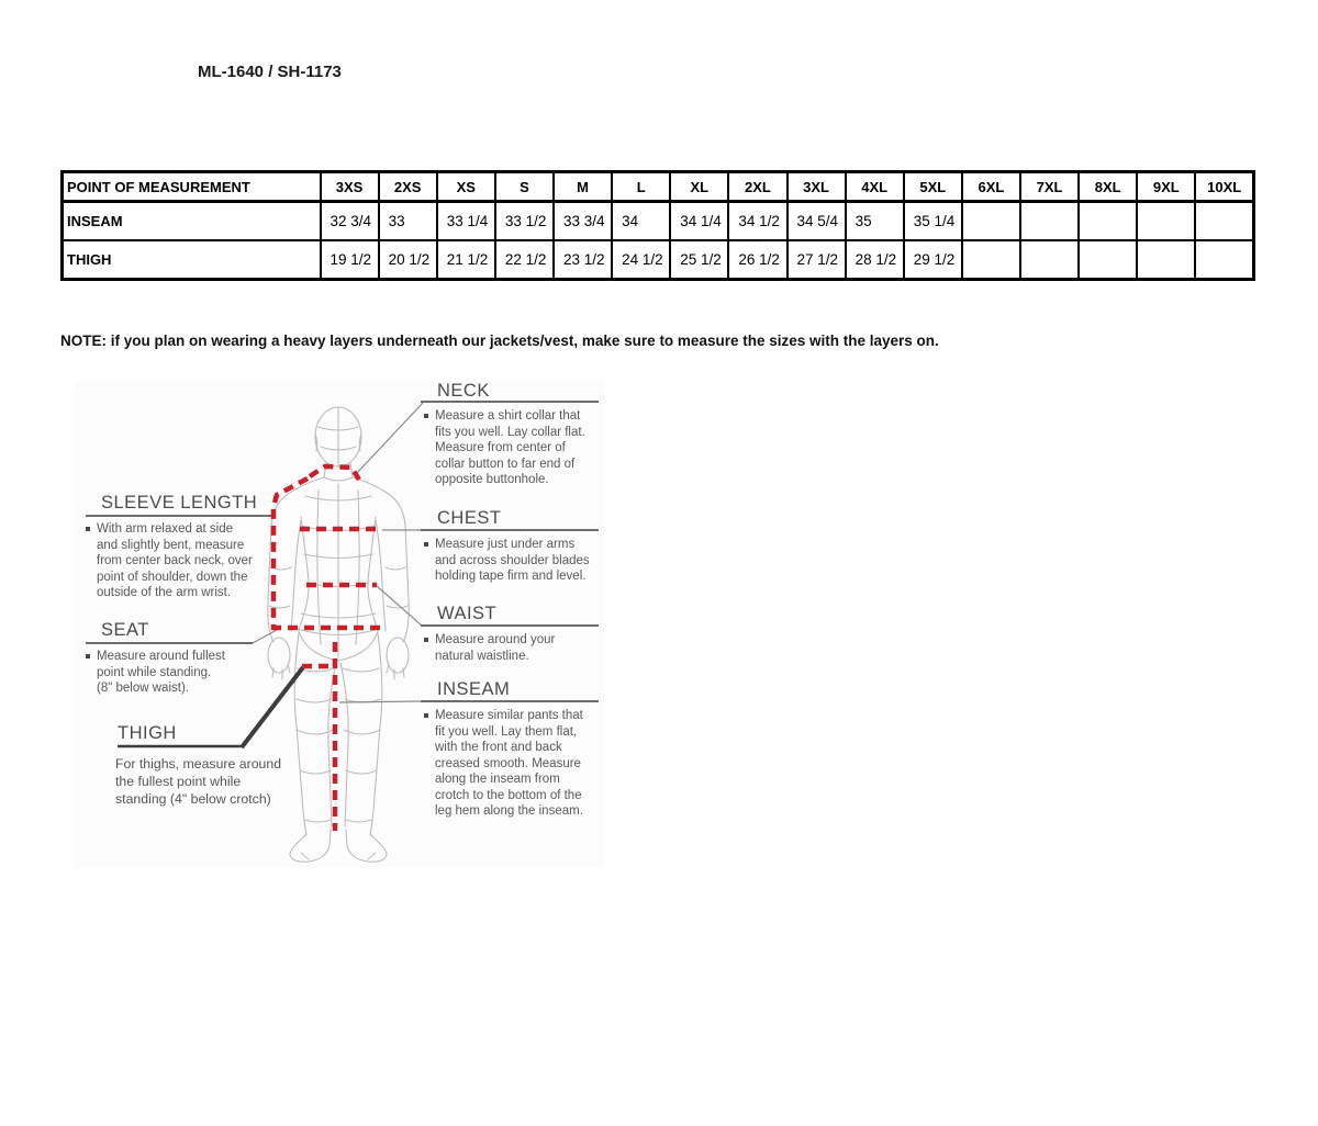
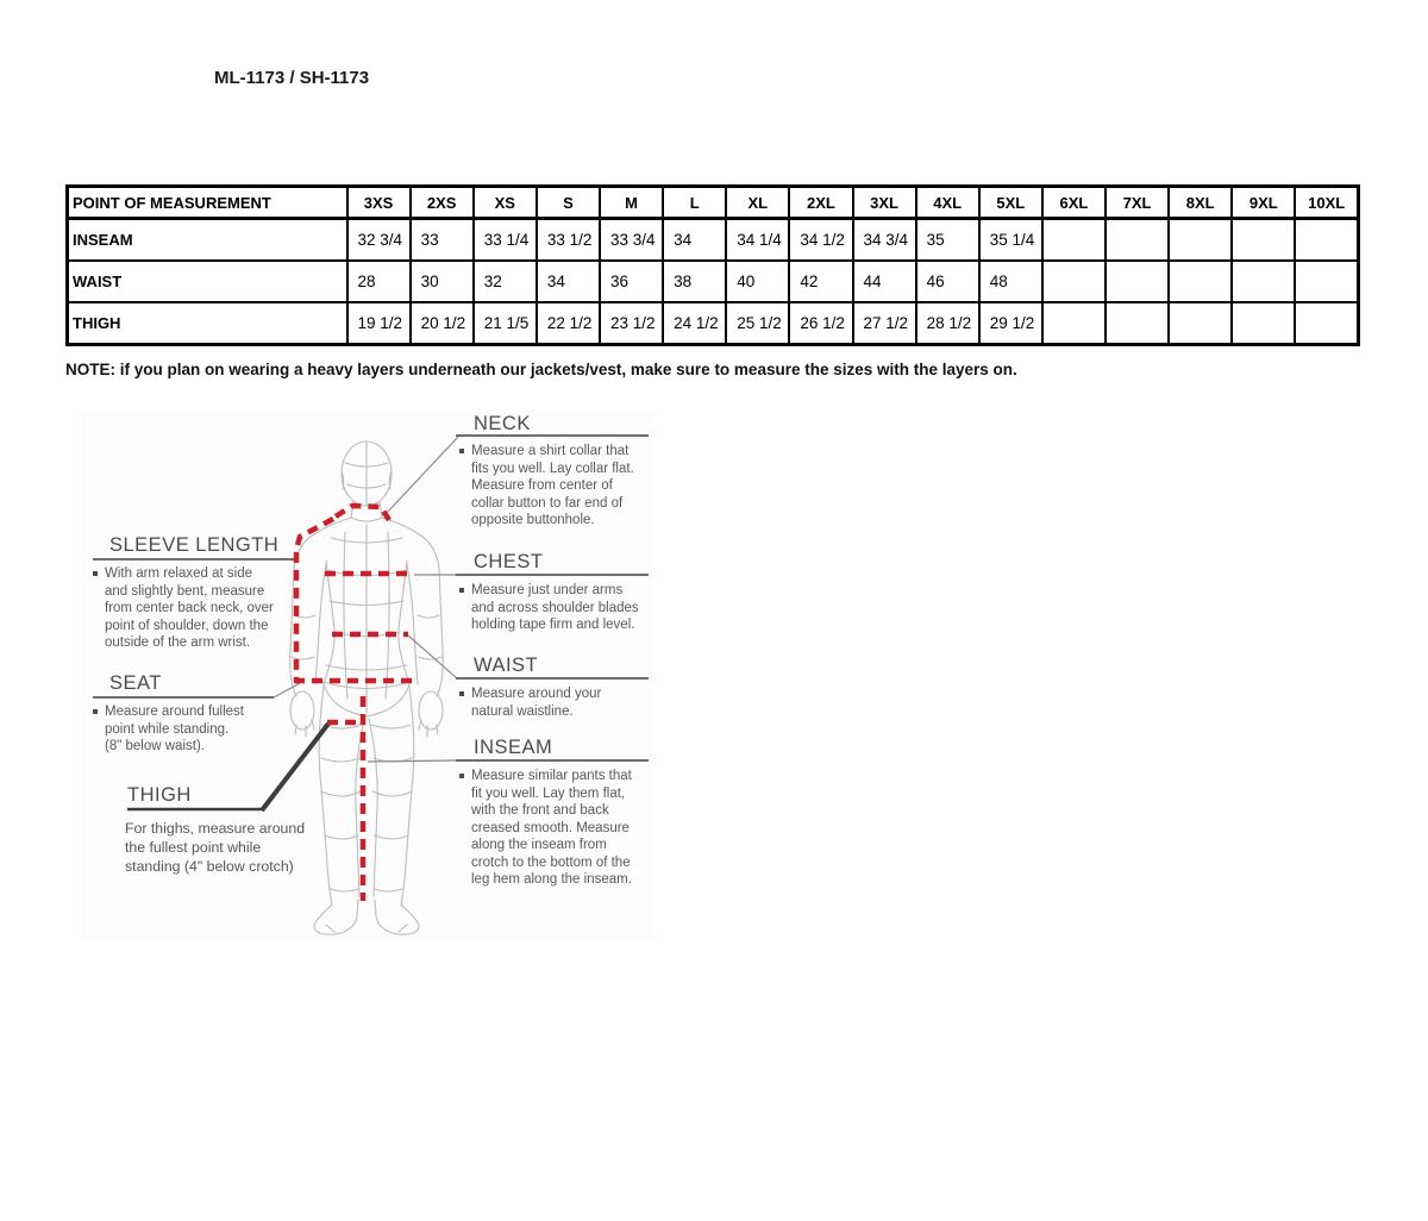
- ML-1640 / SH-1173
+ ML-1173 / SH-1173
  POINT OF MEASUREMENT	3XS	2XS	XS	S	M	L	XL	2XL	3XL	4XL	5XL	6XL	7XL	8XL	9XL	10XL
- INSEAM	32 3/4	33	33 1/4	33 1/2	33 3/4	34	34 1/4	34 1/2	34 5/4	35	35 1/4
+ INSEAM	32 3/4	33	33 1/4	33 1/2	33 3/4	34	34 1/4	34 1/2	34 3/4	35	35 1/4
+ WAIST	28	30	32	34	36	38	40	42	44	46	48
- THIGH	19 1/2	20 1/2	21 1/2	22 1/2	23 1/2	24 1/2	25 1/2	26 1/2	27 1/2	28 1/2	29 1/2
+ THIGH	19 1/2	20 1/2	21 1/5	22 1/2	23 1/2	24 1/2	25 1/2	26 1/2	27 1/2	28 1/2	29 1/2
  NOTE: if you plan on wearing a heavy layers underneath our jackets/vest, make sure to measure the sizes with the layers on.
  NECK
  Measure a shirt collar that
  fits you well. Lay collar flat.
  Measure from center of
  collar button to far end of
  opposite buttonhole.
  CHEST
  Measure just under arms
  and across shoulder blades
  holding tape firm and level.
  WAIST
  Measure around your
  natural waistline.
  INSEAM
  Measure similar pants that
  fit you well. Lay them flat,
  with the front and back
  creased smooth. Measure
  along the inseam from
  crotch to the bottom of the
  leg hem along the inseam.
  SLEEVE LENGTH
  With arm relaxed at side
  and slightly bent, measure
  from center back neck, over
  point of shoulder, down the
  outside of the arm wrist.
  SEAT
  Measure around fullest
  point while standing.
  (8" below waist).
  THIGH
  For thighs, measure around
  the fullest point while
  standing (4" below crotch)
